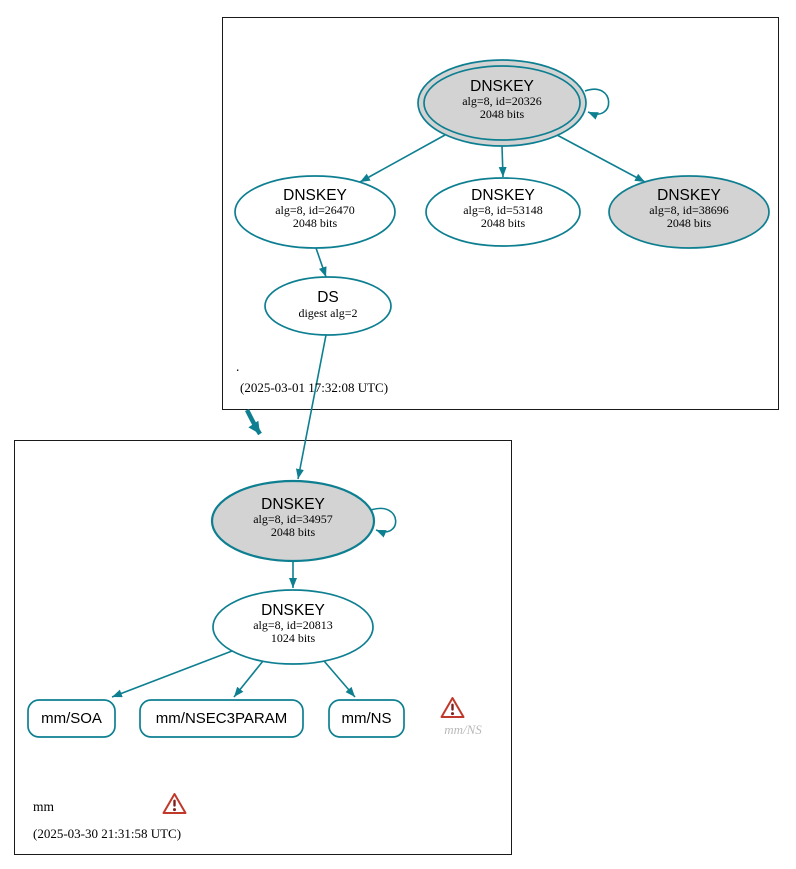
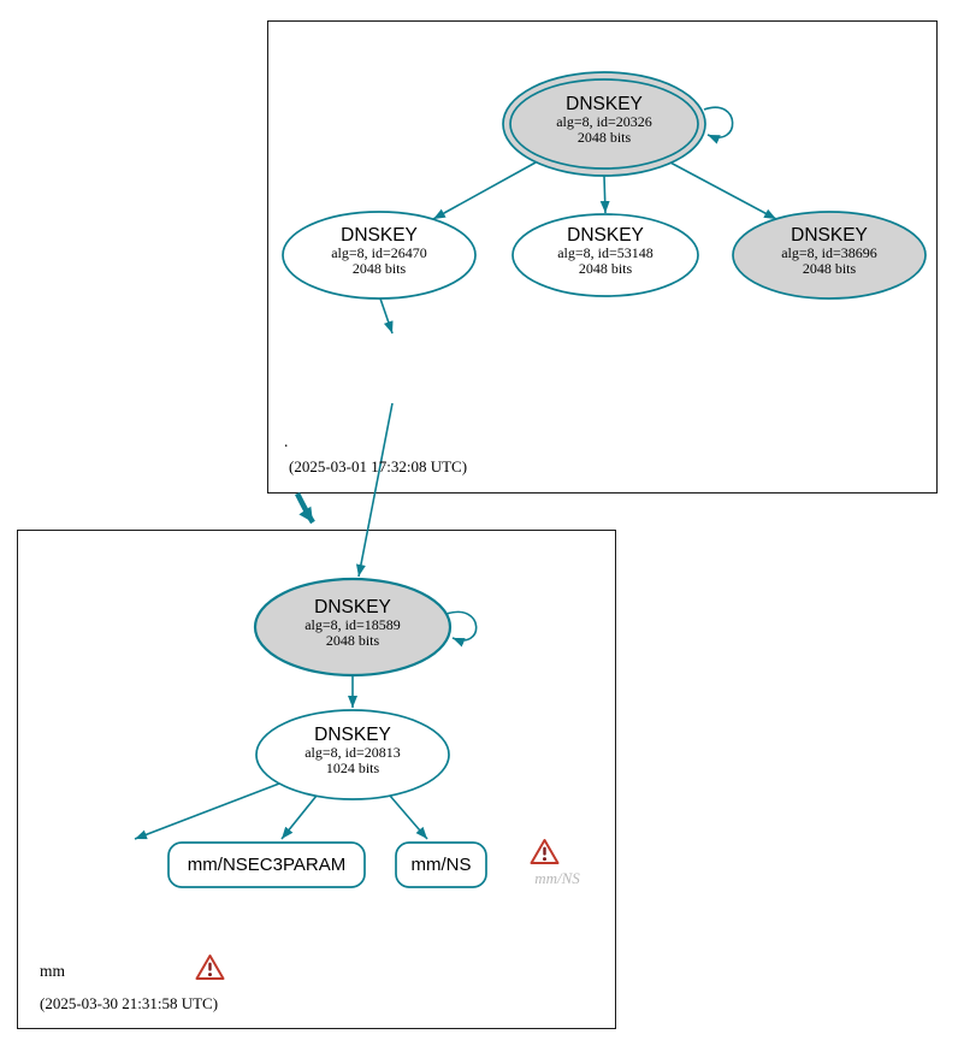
  DNSKEY
  alg=8, id=20326
  2048 bits
  DNSKEY
  alg=8, id=26470
  2048 bits
  DNSKEY
  alg=8, id=53148
  2048 bits
  DNSKEY
  alg=8, id=38696
  2048 bits
- DS
- digest alg=2
  .
  (2025-03-01 17:32:08 UTC)
  DNSKEY
- alg=8, id=34957
+ alg=8, id=18589
  2048 bits
  DNSKEY
  alg=8, id=20813
  1024 bits
- mm/SOA
  mm/NSEC3PARAM
  mm/NS
  mm/NS
  mm
  (2025-03-30 21:31:58 UTC)
